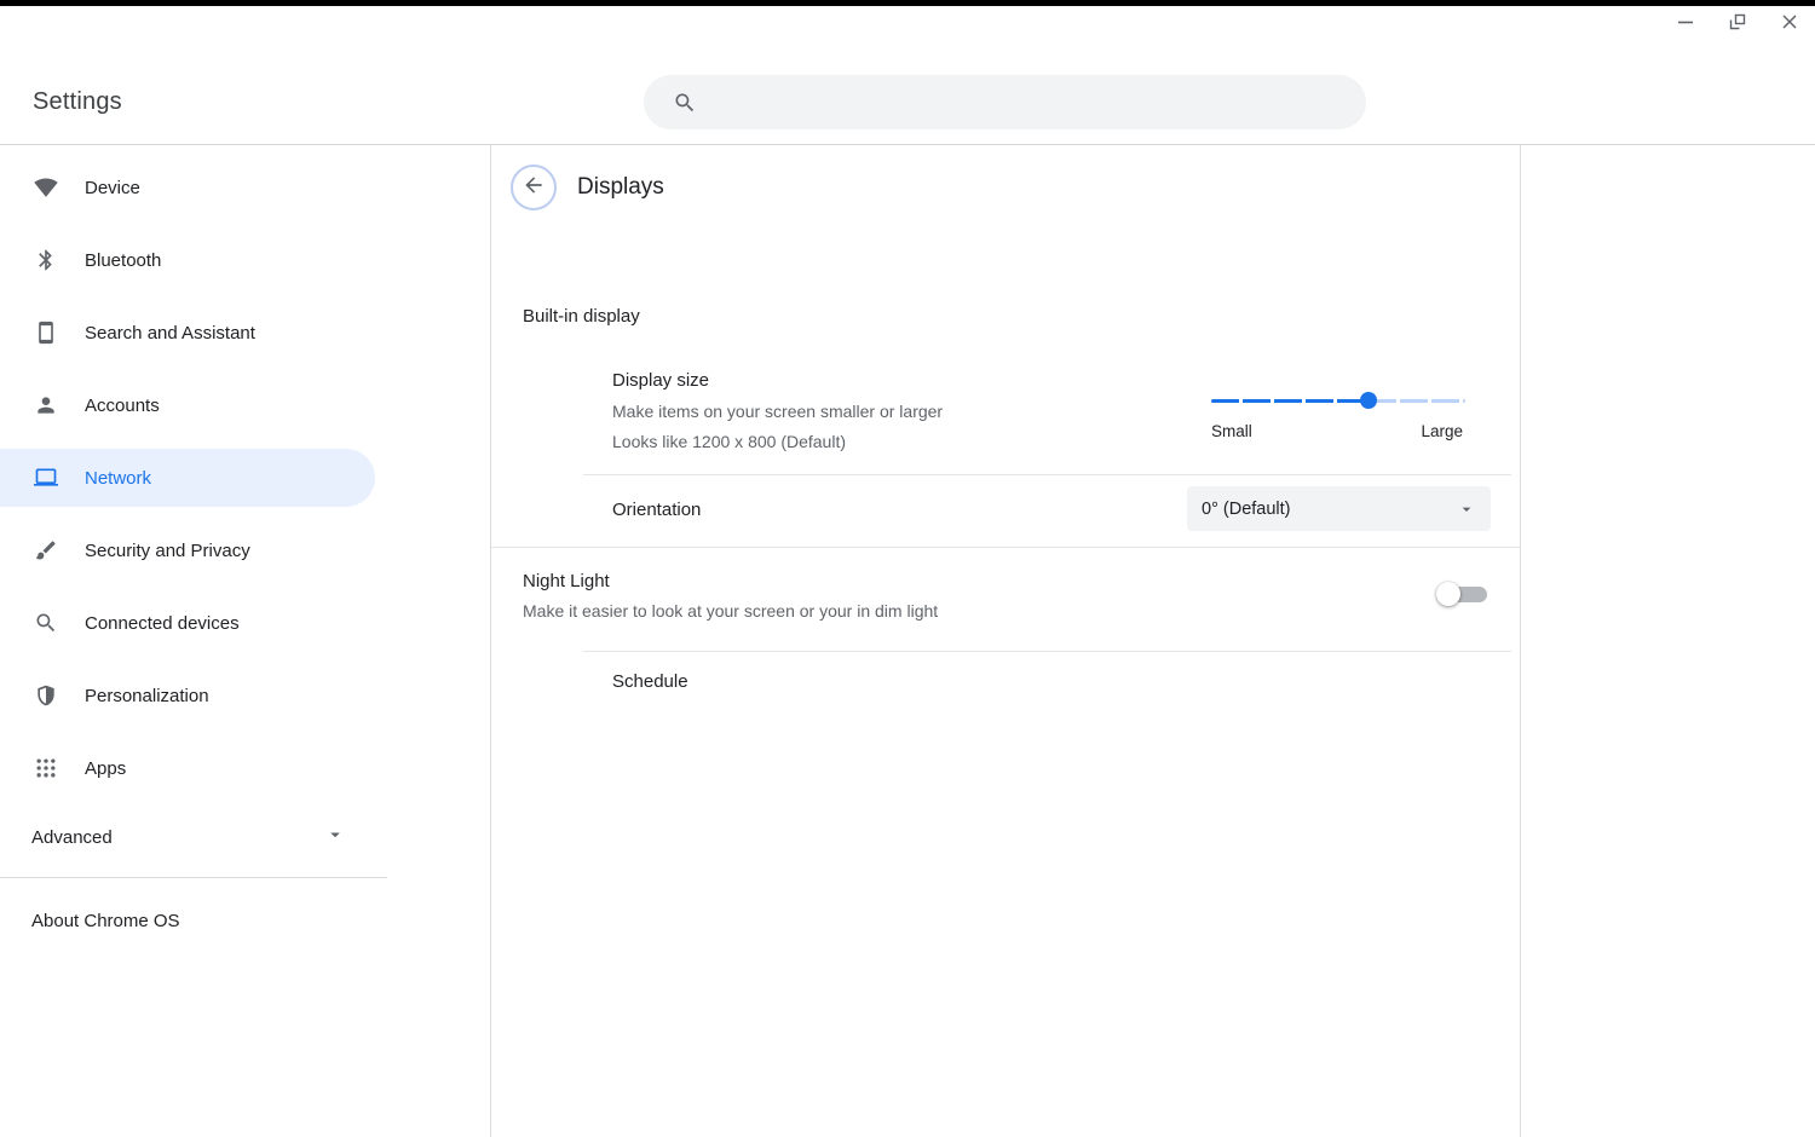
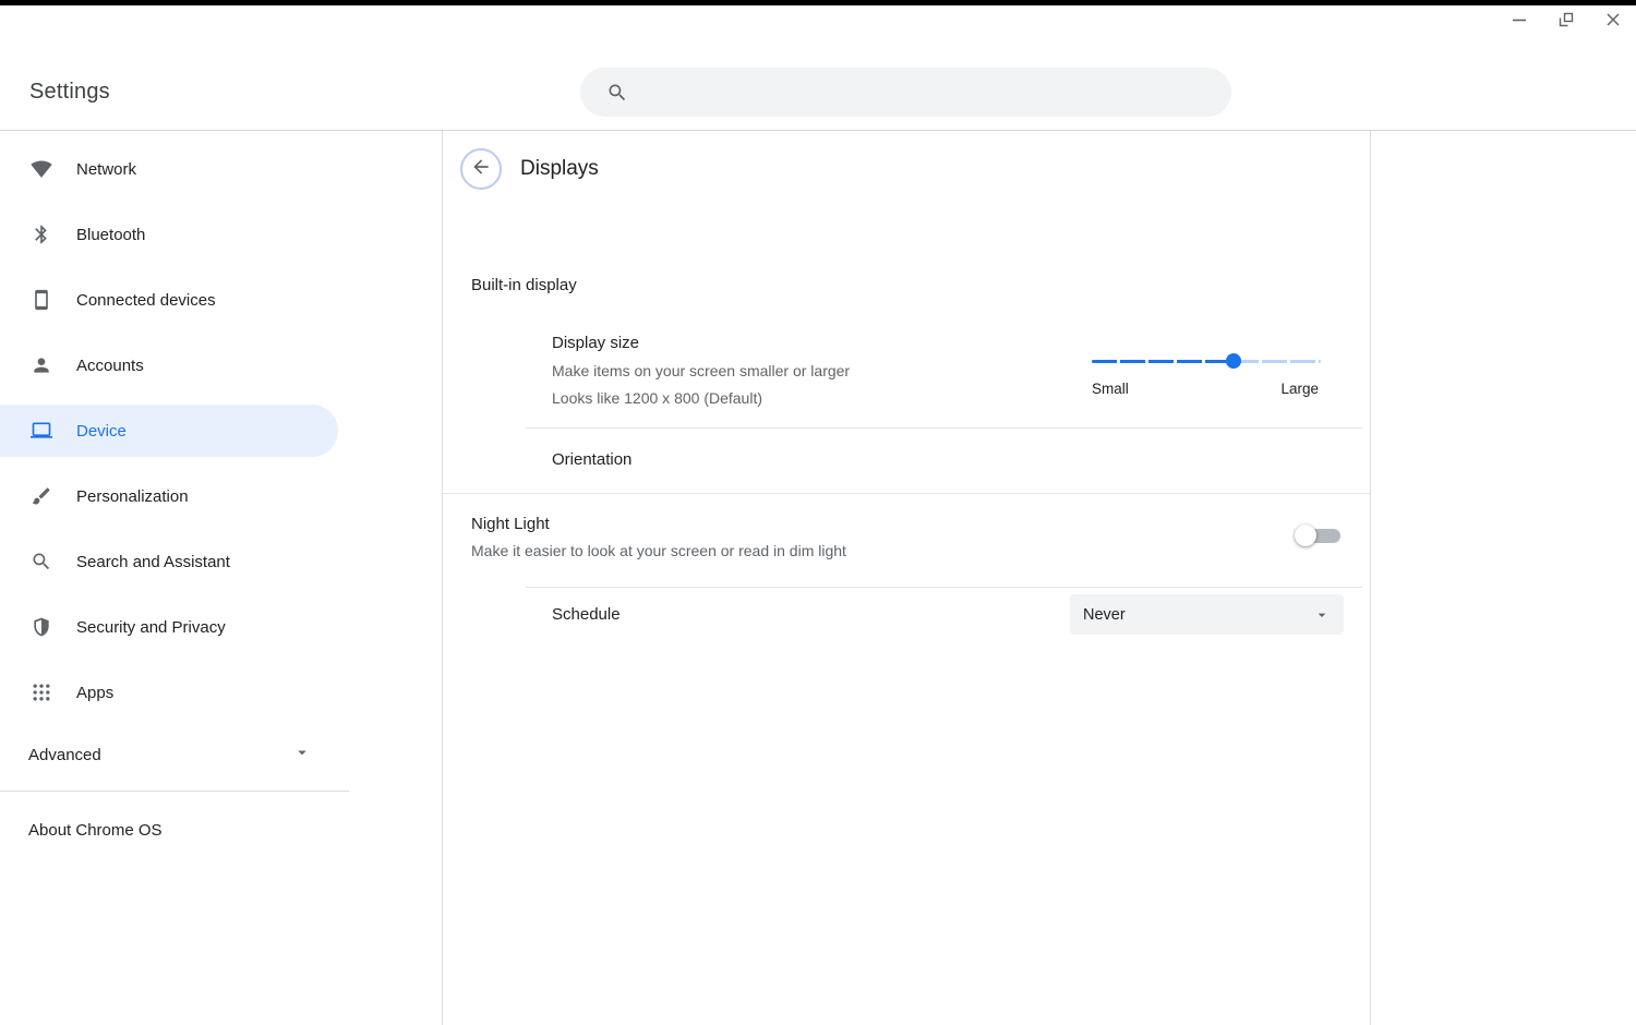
  Settings
- Device
+ Network
  Bluetooth
- Search and Assistant
+ Connected devices
  Accounts
- Network
+ Device
- Security and Privacy
+ Personalization
- Connected devices
+ Search and Assistant
- Personalization
+ Security and Privacy
  Apps
  Advanced
  About Chrome OS
  Displays
  Built-in display
  Display size
  Make items on your screen smaller or larger
  Looks like 1200 x 800 (Default)
  Small
  Large
  Orientation
- 0° (Default)
  Night Light
- Make it easier to look at your screen or your in dim light
+ Make it easier to look at your screen or read in dim light
  Schedule
+ Never
